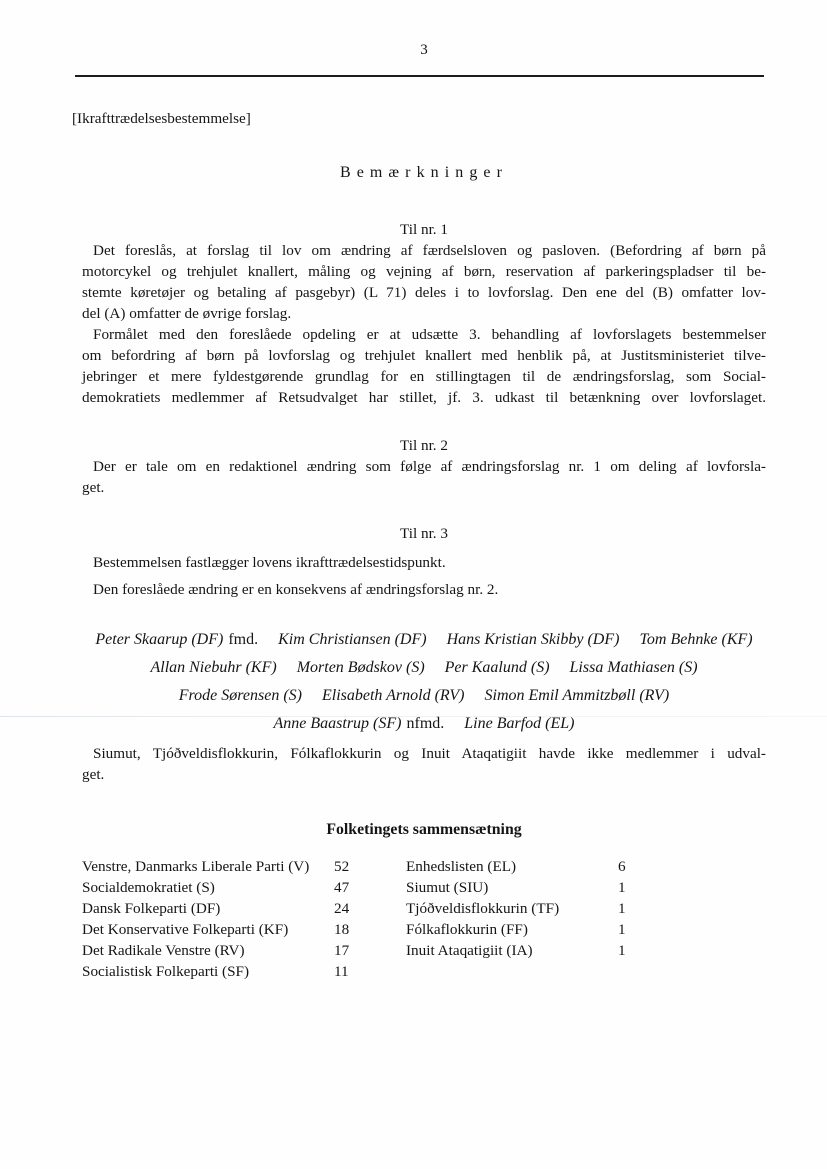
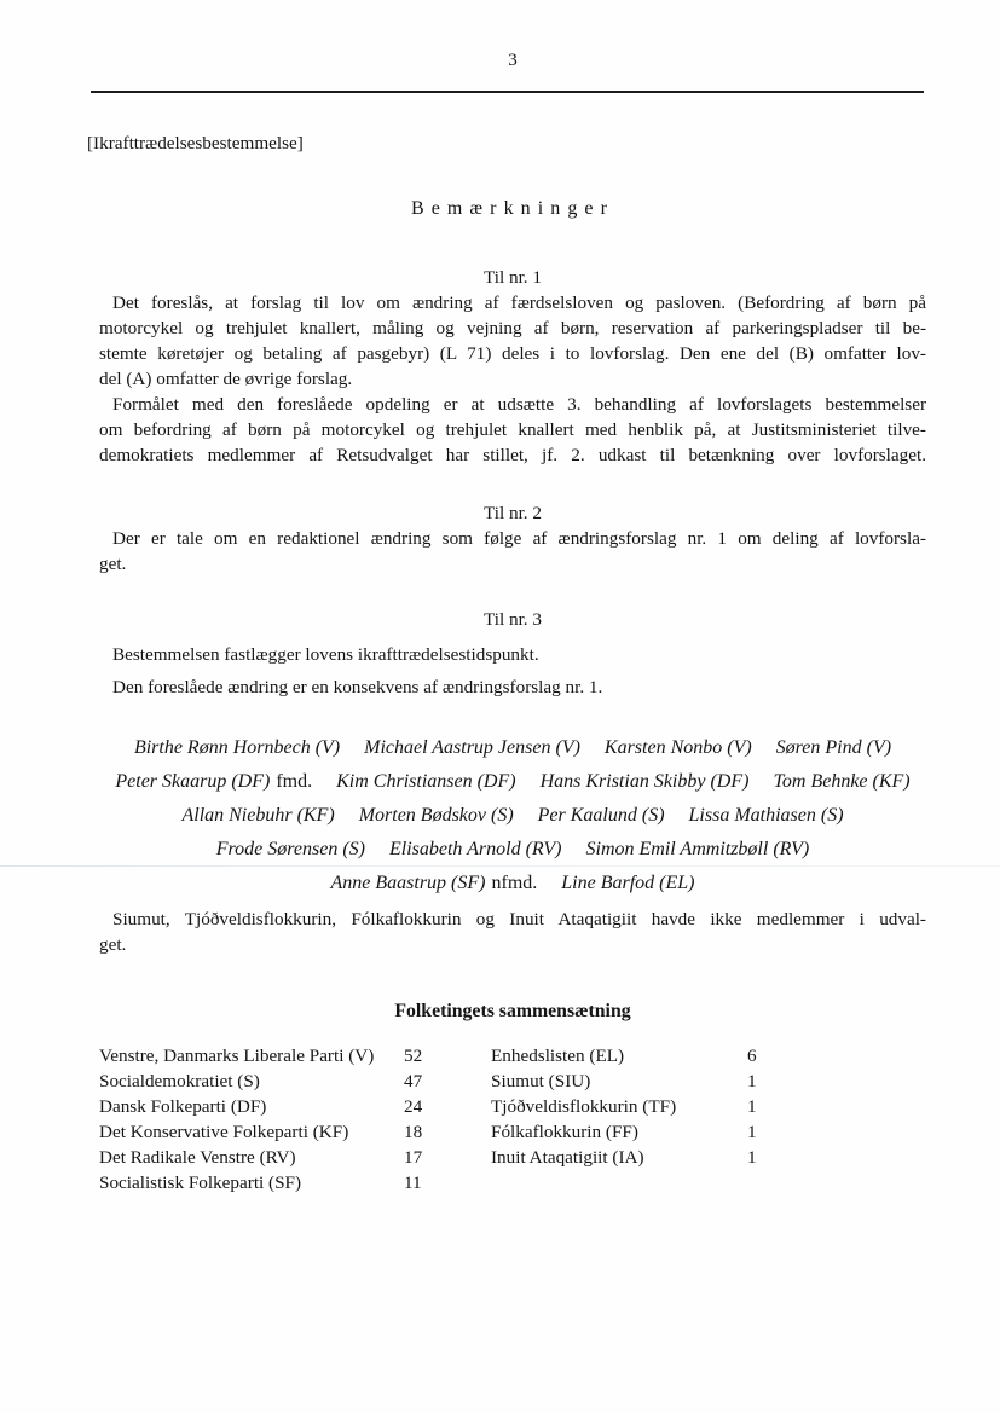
  3
  [Ikrafttrædelsesbestemmelse]
  Bemærkninger
  Til nr. 1
  Det foreslås, at forslag til lov om ændring af færdselsloven og pasloven. (Befordring af børn på
  motorcykel og trehjulet knallert, måling og vejning af børn, reservation af parkeringspladser til be-
  stemte køretøjer og betaling af pasgebyr) (L 71) deles i to lovforslag. Den ene del (B) omfatter lov-
  del (A) omfatter de øvrige forslag.
  Formålet med den foreslåede opdeling er at udsætte 3. behandling af lovforslagets bestemmelser
- om befordring af børn på lovforslag og trehjulet knallert med henblik på, at Justitsministeriet tilve-
+ om befordring af børn på motorcykel og trehjulet knallert med henblik på, at Justitsministeriet tilve-
- jebringer et mere fyldestgørende grundlag for en stillingtagen til de ændringsforslag, som Social-
- demokratiets medlemmer af Retsudvalget har stillet, jf. 3. udkast til betænkning over lovforslaget.
+ demokratiets medlemmer af Retsudvalget har stillet, jf. 2. udkast til betænkning over lovforslaget.
  Til nr. 2
  Der er tale om en redaktionel ændring som følge af ændringsforslag nr. 1 om deling af lovforsla-
  get.
  Til nr. 3
  Bestemmelsen fastlægger lovens ikrafttrædelsestidspunkt.
- Den foreslåede ændring er en konsekvens af ændringsforslag nr. 2.
+ Den foreslåede ændring er en konsekvens af ændringsforslag nr. 1.
+ Birthe Rønn Hornbech (V)
+ Michael Aastrup Jensen (V)
+ Karsten Nonbo (V)
+ Søren Pind (V)
  Peter Skaarup (DF) fmd.
  Kim Christiansen (DF)
  Hans Kristian Skibby (DF)
  Tom Behnke (KF)
  Allan Niebuhr (KF)
  Morten Bødskov (S)
  Per Kaalund (S)
  Lissa Mathiasen (S)
  Frode Sørensen (S)
  Elisabeth Arnold (RV)
  Simon Emil Ammitzbøll (RV)
  Anne Baastrup (SF) nfmd.
  Line Barfod (EL)
  Siumut, Tjóðveldisflokkurin, Fólkaflokkurin og Inuit Ataqatigiit havde ikke medlemmer i udval-
  get.
  Folketingets sammensætning
  Venstre, Danmarks Liberale Parti (V)
  52
  Socialdemokratiet (S)
  47
  Dansk Folkeparti (DF)
  24
  Det Konservative Folkeparti (KF)
  18
  Det Radikale Venstre (RV)
  17
  Socialistisk Folkeparti (SF)
  11
  Enhedslisten (EL)
  6
  Siumut (SIU)
  1
  Tjóðveldisflokkurin (TF)
  1
  Fólkaflokkurin (FF)
  1
  Inuit Ataqatigiit (IA)
  1
